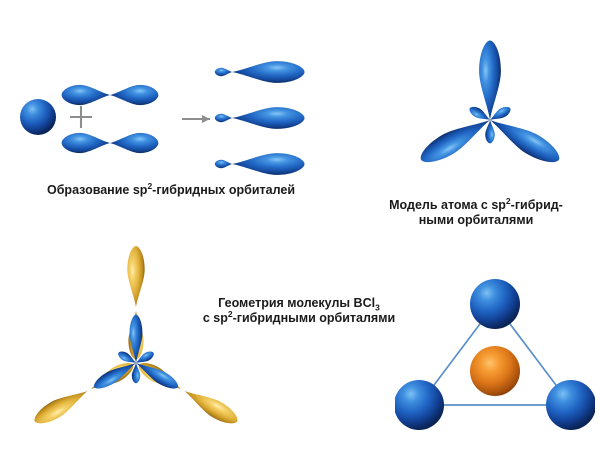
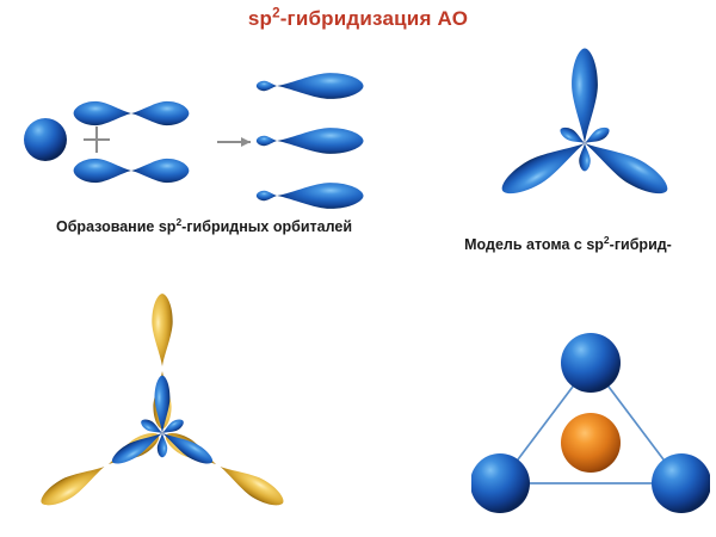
+ sp2-гибридизация АО
  Образование sp2-гибридных орбиталей
  Модель атома с sp2-гибрид-
- ными орбиталями
- Геометрия молекулы BCl3
- с sp2-гибридными орбиталями
